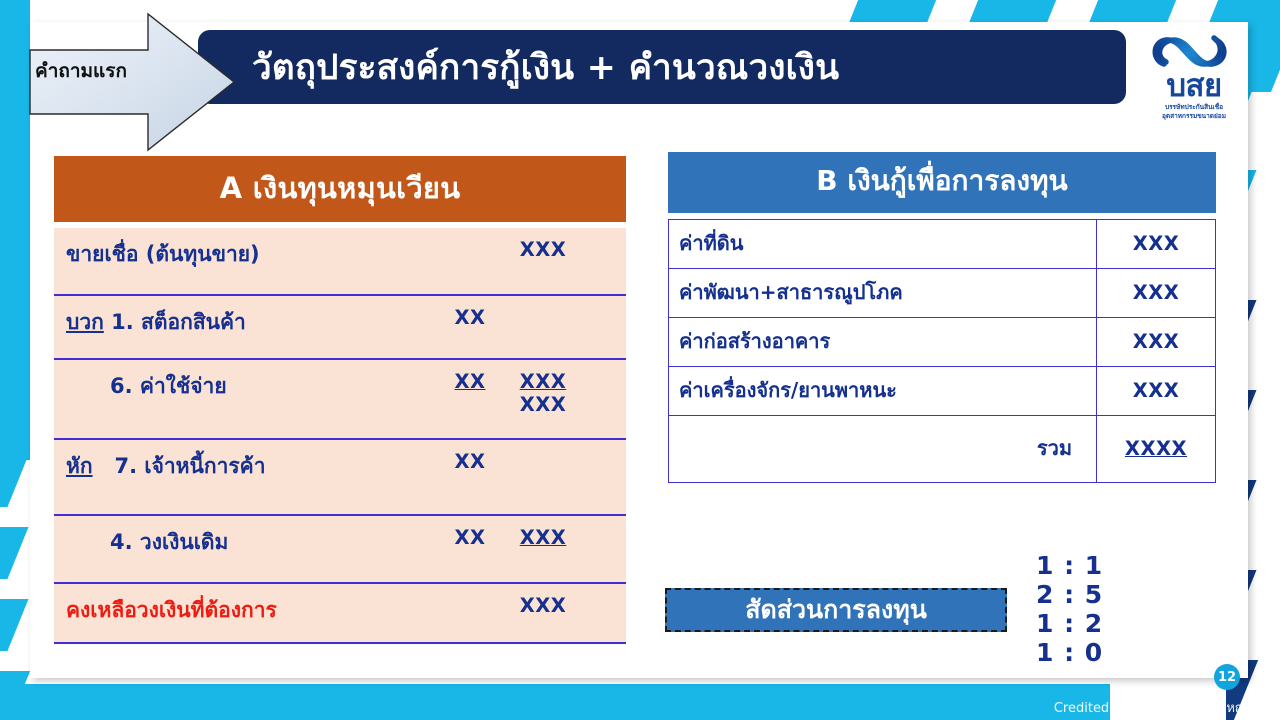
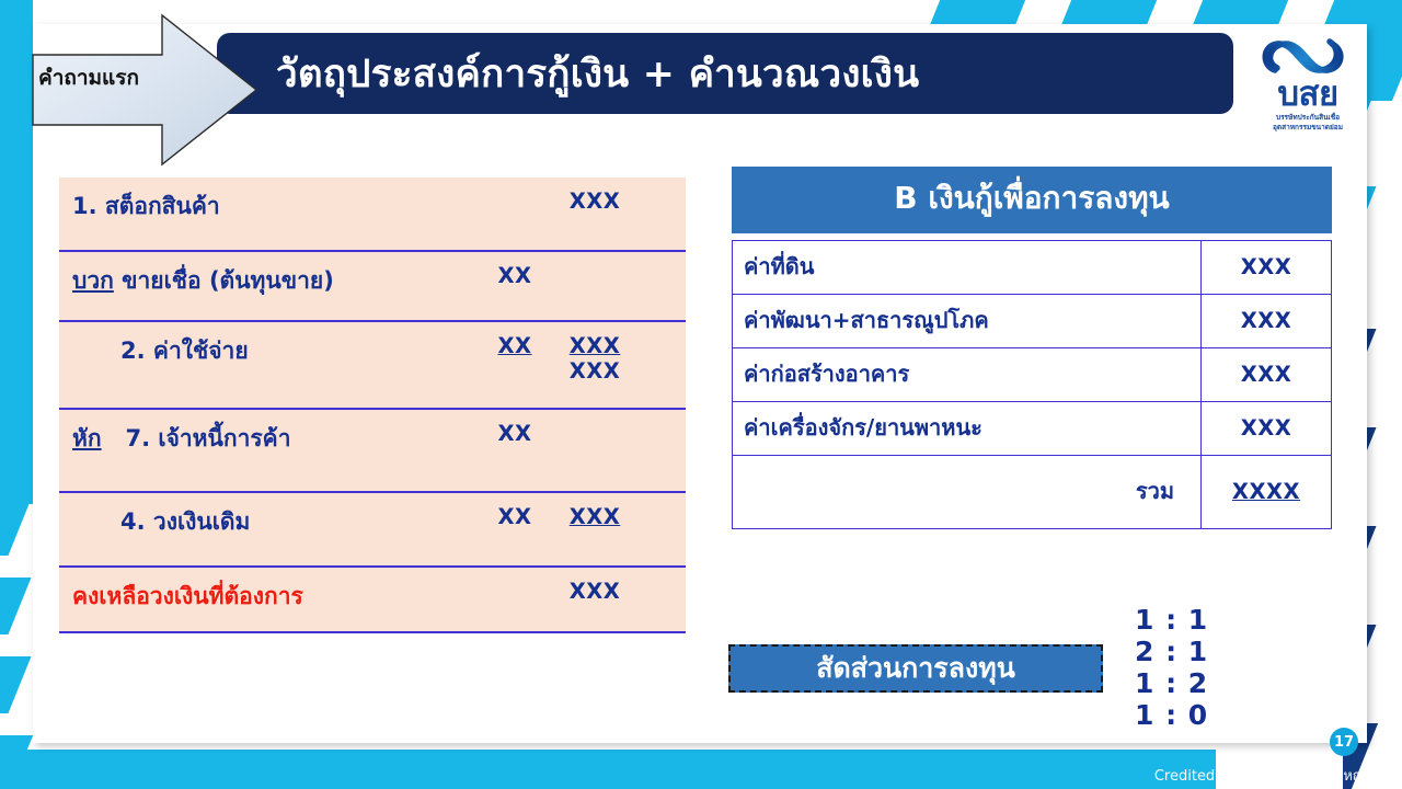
  Credited by บสย. สำนักงานใหญ่
  วัตถุประสงค์การกู้เงิน + คำนวณวงเงิน
  คำถามแรก
  บสย
  บรรษัทประกันสินเชื่อ
  อุตสาหกรรมขนาดย่อม
- A เงินทุนหมุนเวียน
- ขายเชื่อ (ต้นทุนขาย)
+ 1. สต็อกสินค้า
  XXX
- บวก 1. สต็อกสินค้า
+ บวก ขายเชื่อ (ต้นทุนขาย)
  XX
- 6. ค่าใช้จ่าย
+ 2. ค่าใช้จ่าย
  XX
  XXX
  XXX
  หัก 7. เจ้าหนี้การค้า
  XX
  4. วงเงินเดิม
  XX
  XXX
  คงเหลือวงเงินที่ต้องการ
  XXX
  B เงินกู้เพื่อการลงทุน
  ค่าที่ดิน	XXX
  ค่าพัฒนา+สาธารณูปโภค	XXX
  ค่าก่อสร้างอาคาร	XXX
  ค่าเครื่องจักร/ยานพาหนะ	XXX
  รวม	XXXX
  สัดส่วนการลงทุน
  1 : 1
- 2 : 5
+ 2 : 1
  1 : 2
  1 : 0
- 12
+ 17
